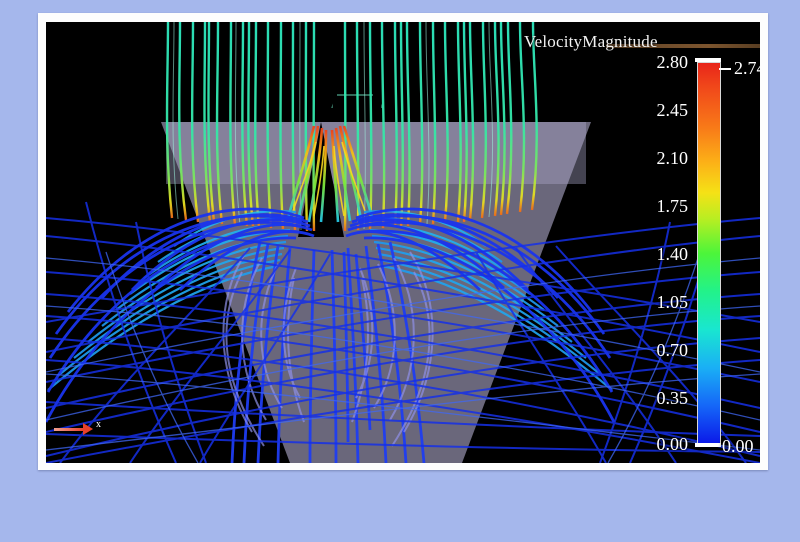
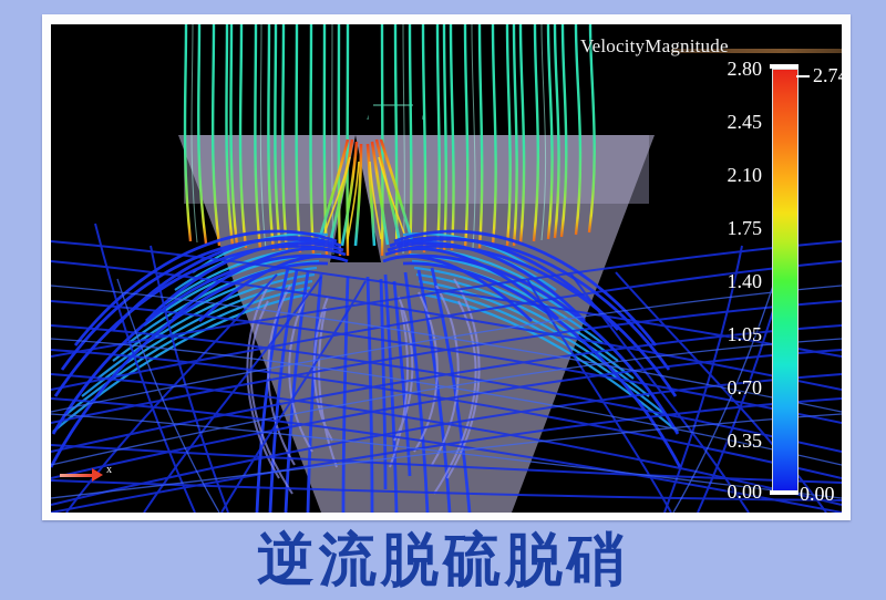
  VelocityMagnitude
  2.80
  2.45
  2.10
  1.75
  1.40
  1.05
  0.70
  0.35
  0.00
  2.7
  0.00
  x
+ 逆流脱硫脱硝
